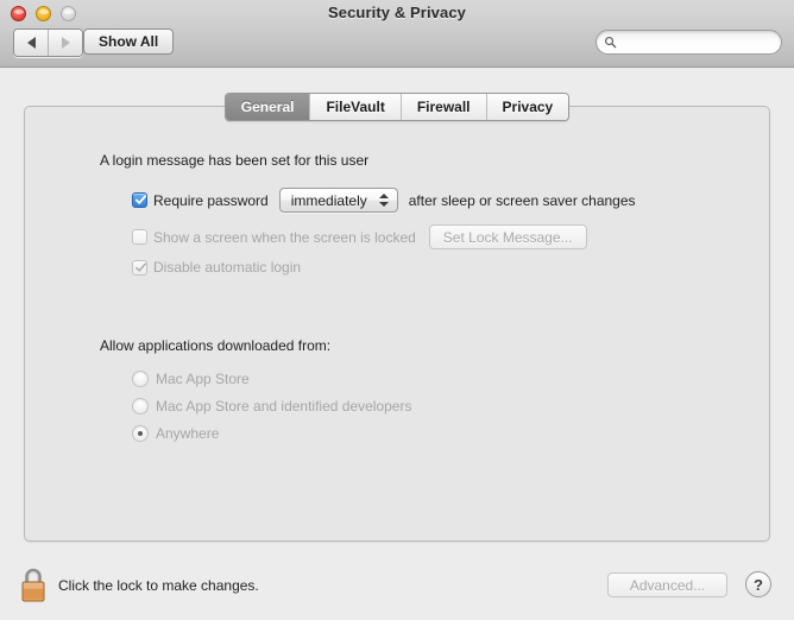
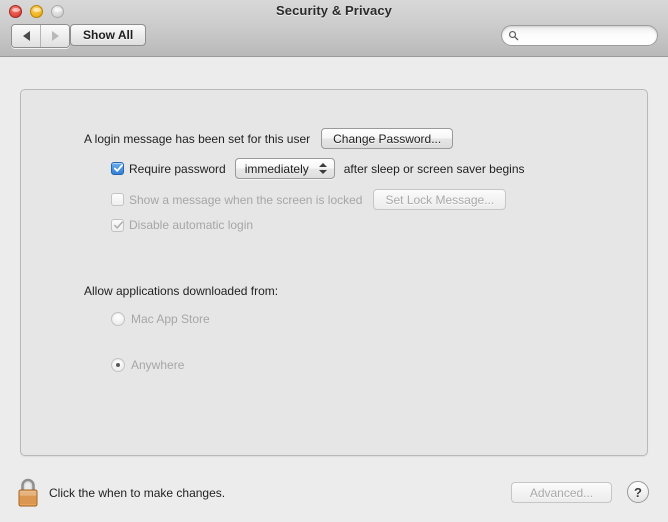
  Security & Privacy
  Show All
- General
- FileVault
- Firewall
- Privacy
  A login message has been set for this user
+ Change Password...
  Require password
  immediately
- after sleep or screen saver changes
+ after sleep or screen saver begins
- Show a screen when the screen is locked
+ Show a message when the screen is locked
  Set Lock Message...
  Disable automatic login
  Allow applications downloaded from:
  Mac App Store
- Mac App Store and identified developers
  Anywhere
- Click the lock to make changes.
+ Click the when to make changes.
  Advanced...
  ?
